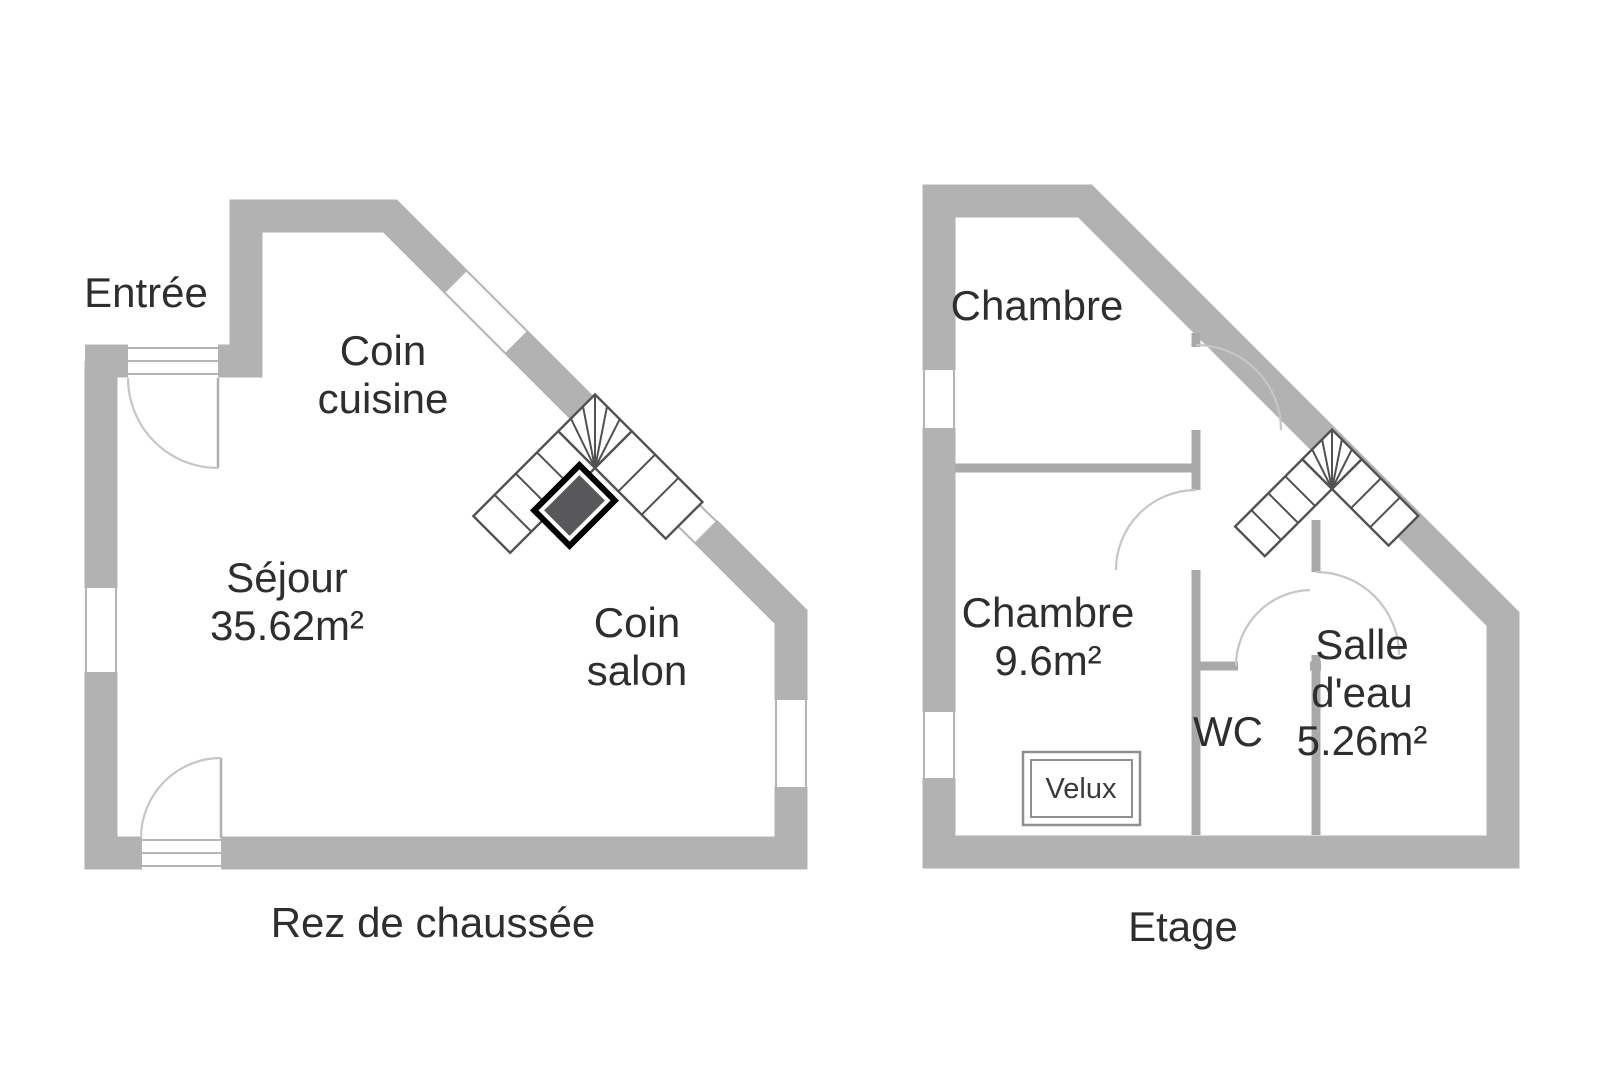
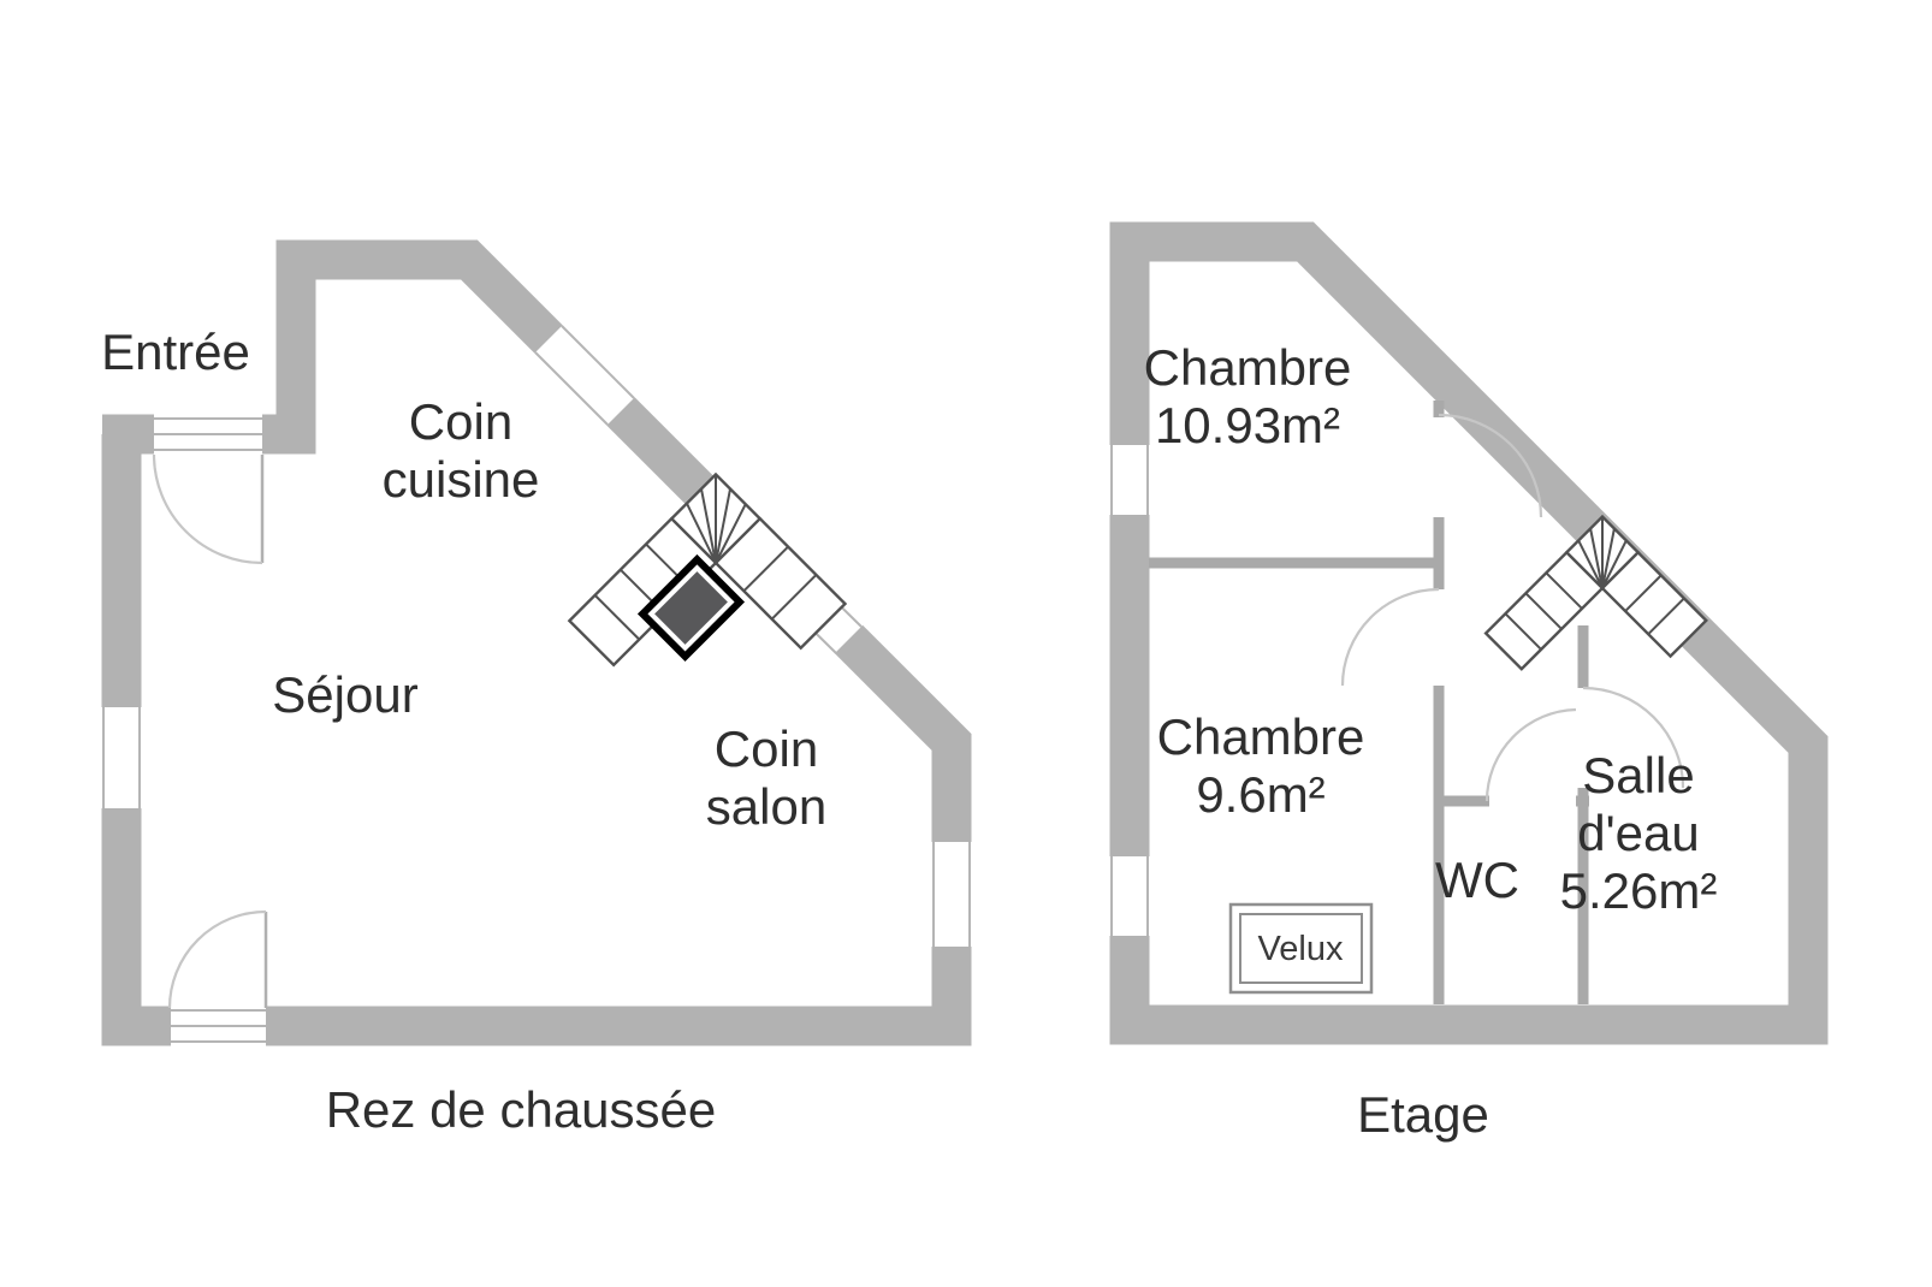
  Entrée
  Coin
  cuisine
  Séjour
- 35.62m²
  Coin
  salon
  Rez de chaussée
  Velux
  Chambre
+ 10.93m²
  Chambre
  9.6m²
  WC
  Salle
  d'eau
  5.26m²
  Etage
